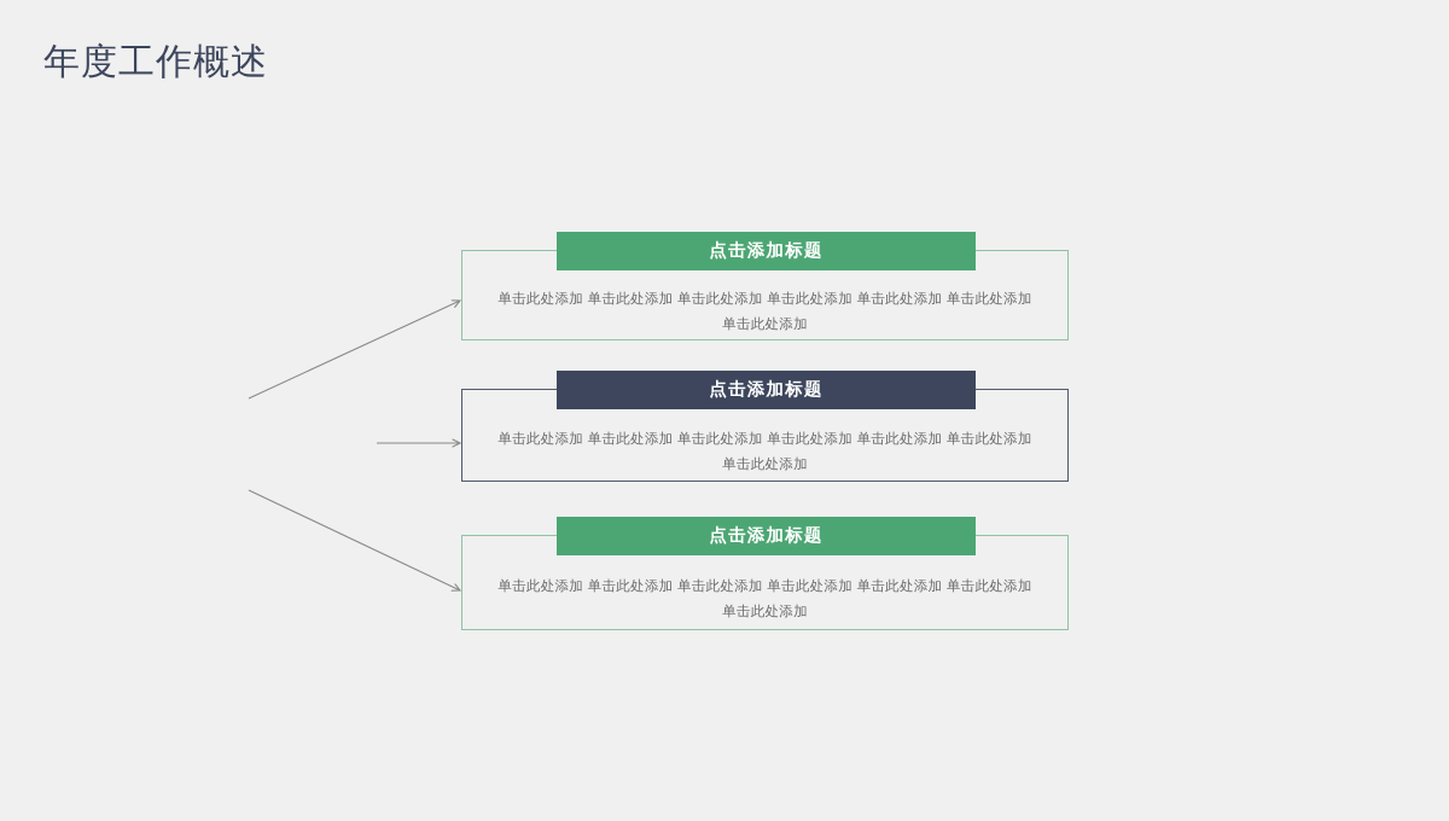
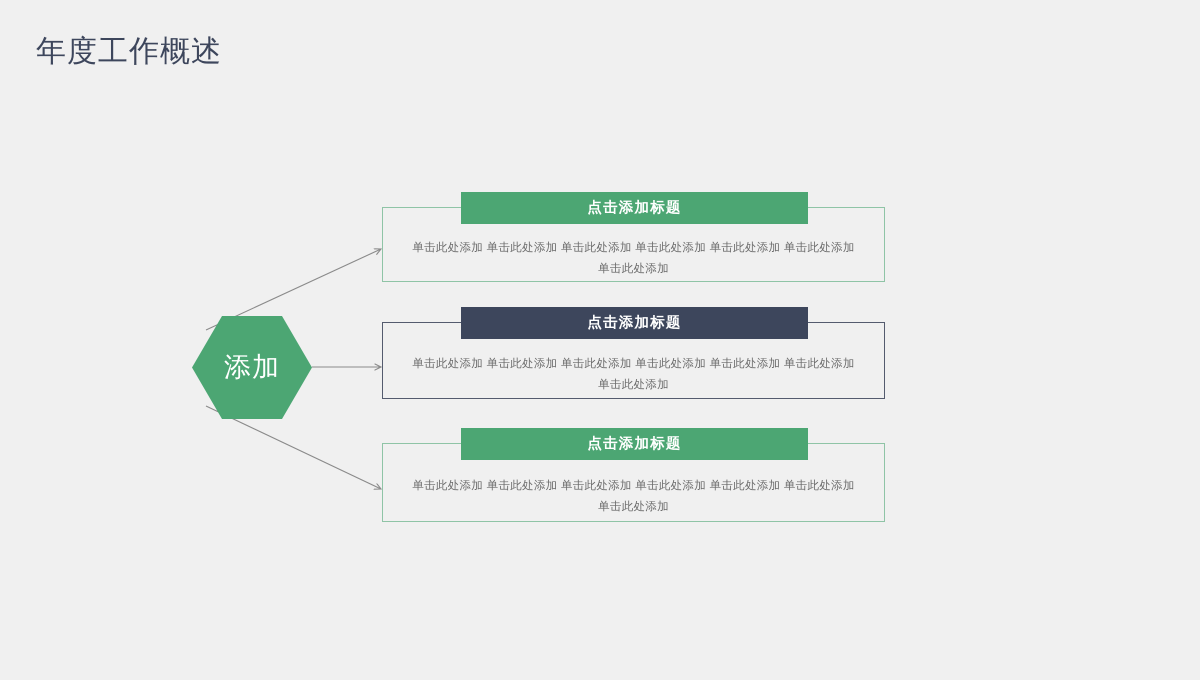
  年度工作概述
+ 添加
  点击添加标题
  单击此处添加 单击此处添加 单击此处添加 单击此处添加 单击此处添加 单击此处添加 单击此处添加
  点击添加标题
  单击此处添加 单击此处添加 单击此处添加 单击此处添加 单击此处添加 单击此处添加 单击此处添加
  点击添加标题
  单击此处添加 单击此处添加 单击此处添加 单击此处添加 单击此处添加 单击此处添加 单击此处添加
